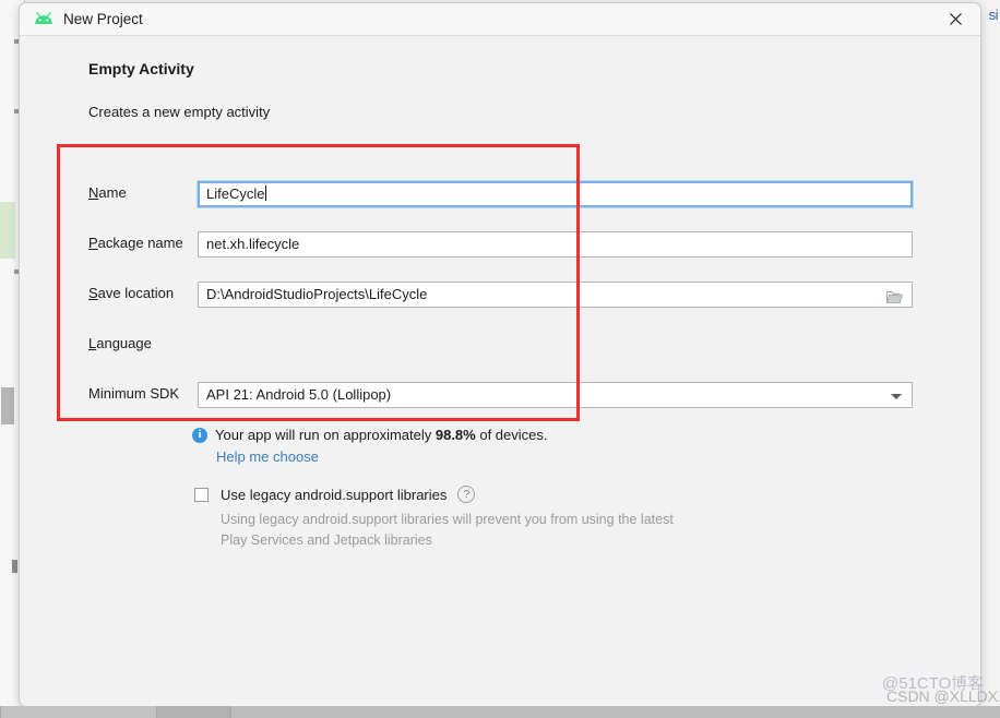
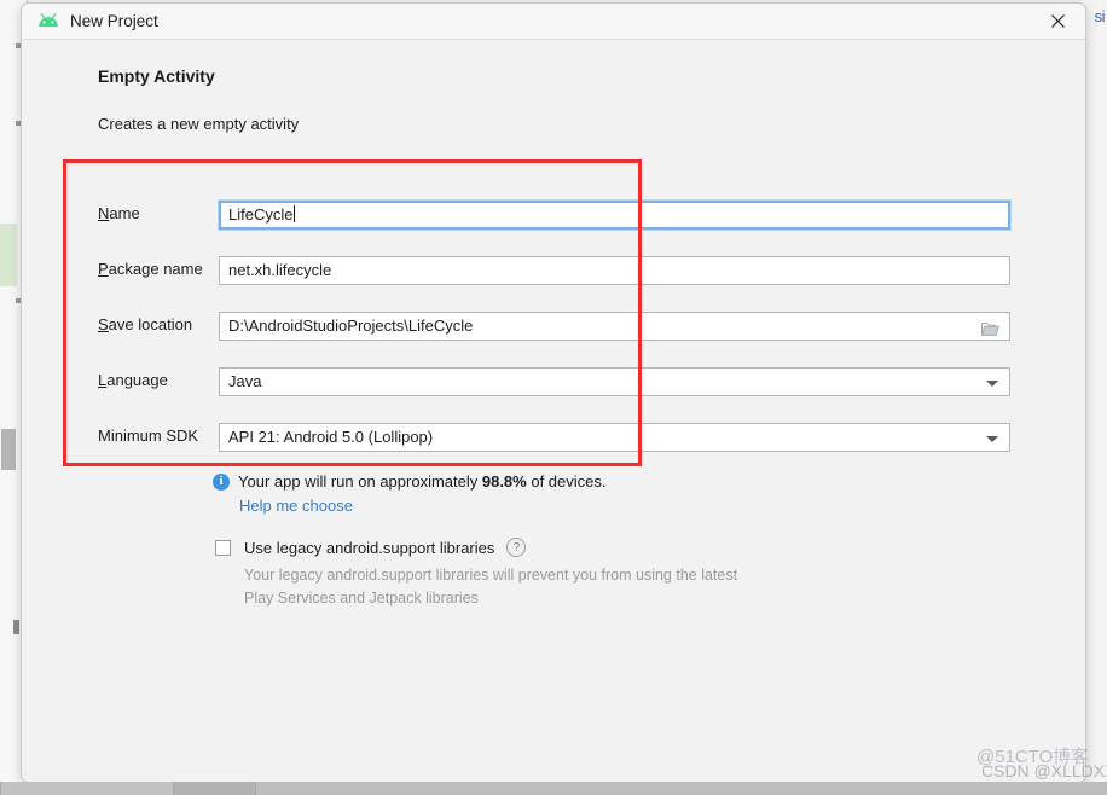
  si
  New Project
  Empty Activity
  Creates a new empty activity
  Name
  LifeCycle
  Package name
  net.xh.lifecycle
  Save location
  D:\AndroidStudioProjects\LifeCycle
  Language
+ Java
  Minimum SDK
  API 21: Android 5.0 (Lollipop)
  i
  Your app will run on approximately 98.8% of devices.
  Help me choose
  Use legacy android.support libraries
  ?
- Using legacy android.support libraries will prevent you from using the latest Play Services and Jetpack libraries
+ Your legacy android.support libraries will prevent you from using the latest Play Services and Jetpack libraries
  @51CTO博客
  CSDN @XLLDX
